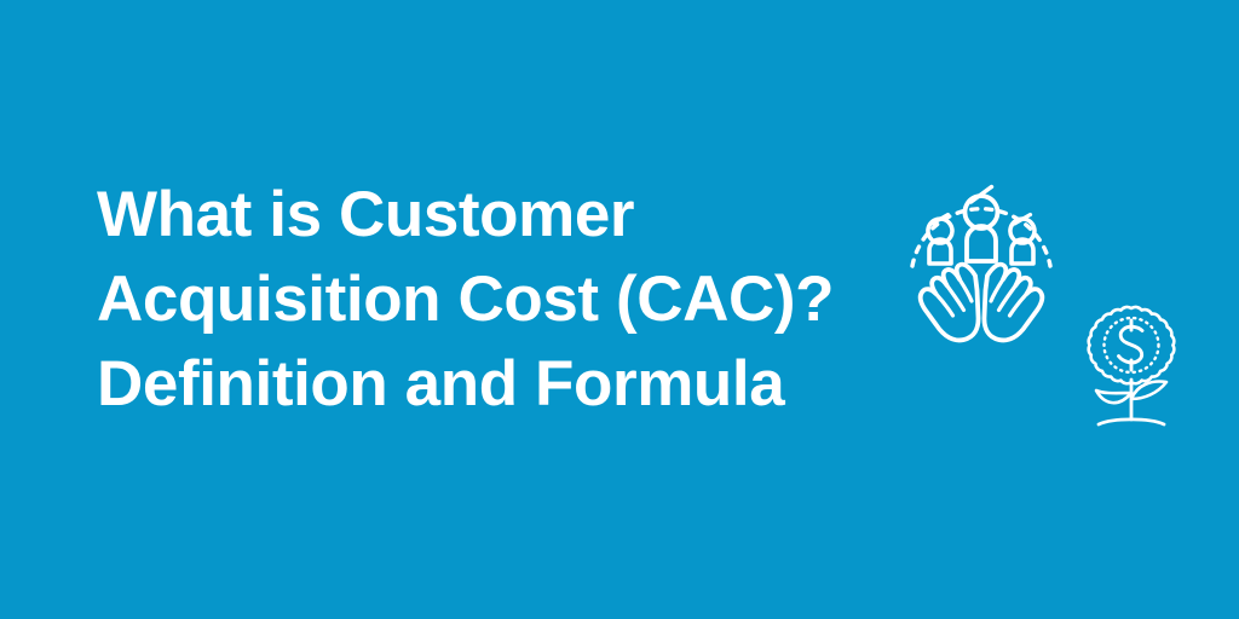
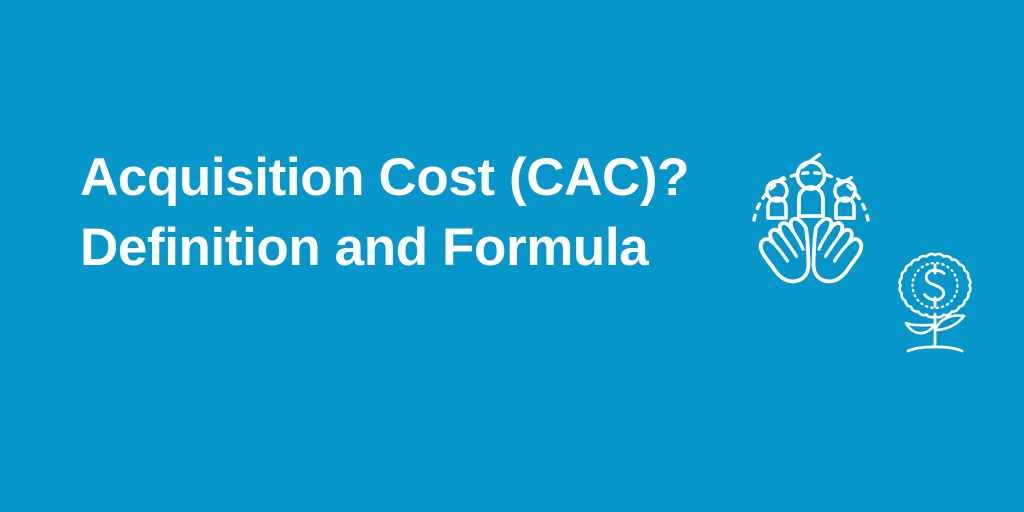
- What is Customer
  Acquisition Cost (CAC)?
  Definition and Formula
